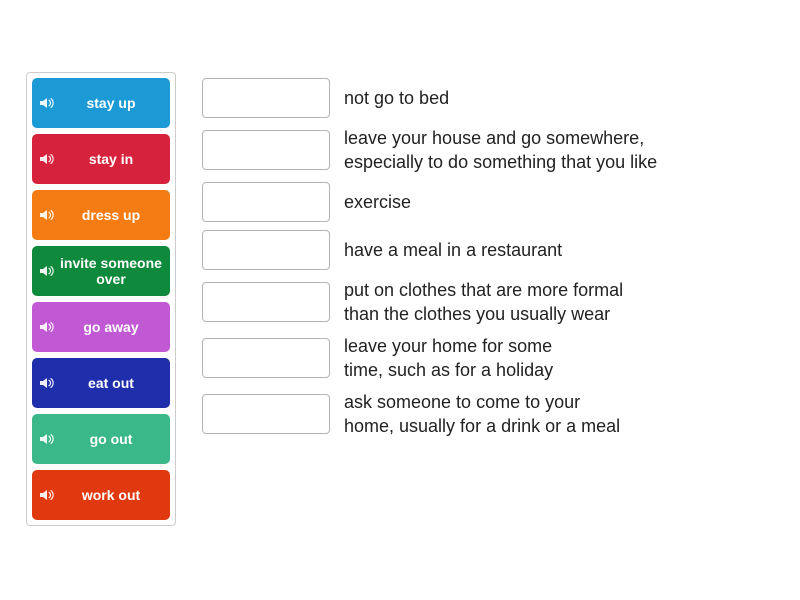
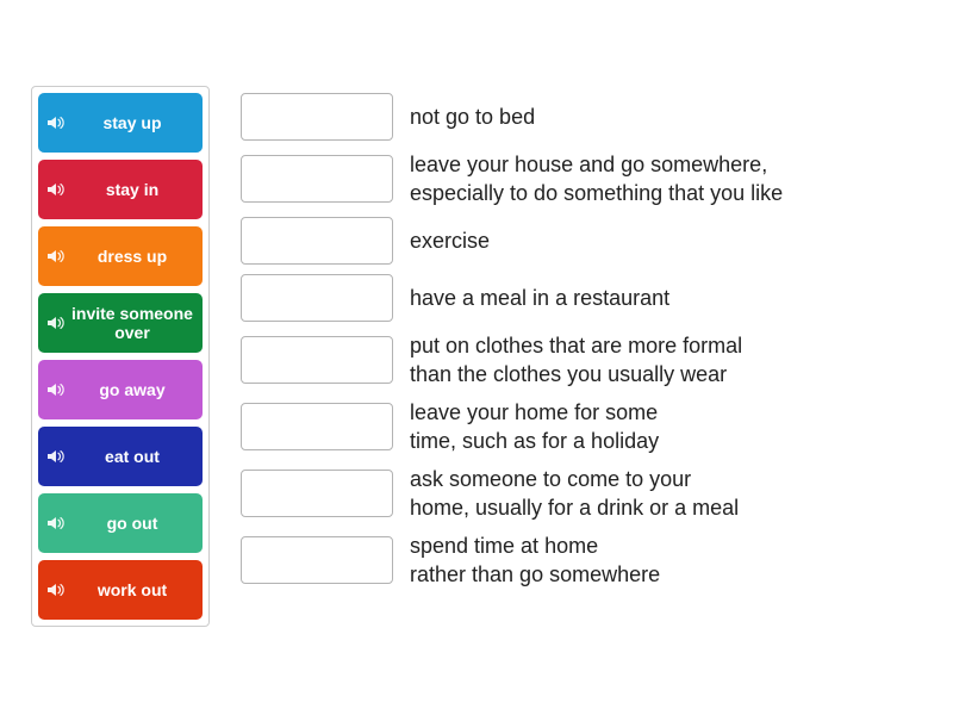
  stay up
  stay in
  dress up
  invite someone over
  go away
  eat out
  go out
  work out
  not go to bed
  leave your house and go somewhere,
  especially to do something that you like
  exercise
  have a meal in a restaurant
  put on clothes that are more formal
  than the clothes you usually wear
  leave your home for some
  time, such as for a holiday
  ask someone to come to your
  home, usually for a drink or a meal
+ spend time at home
+ rather than go somewhere
